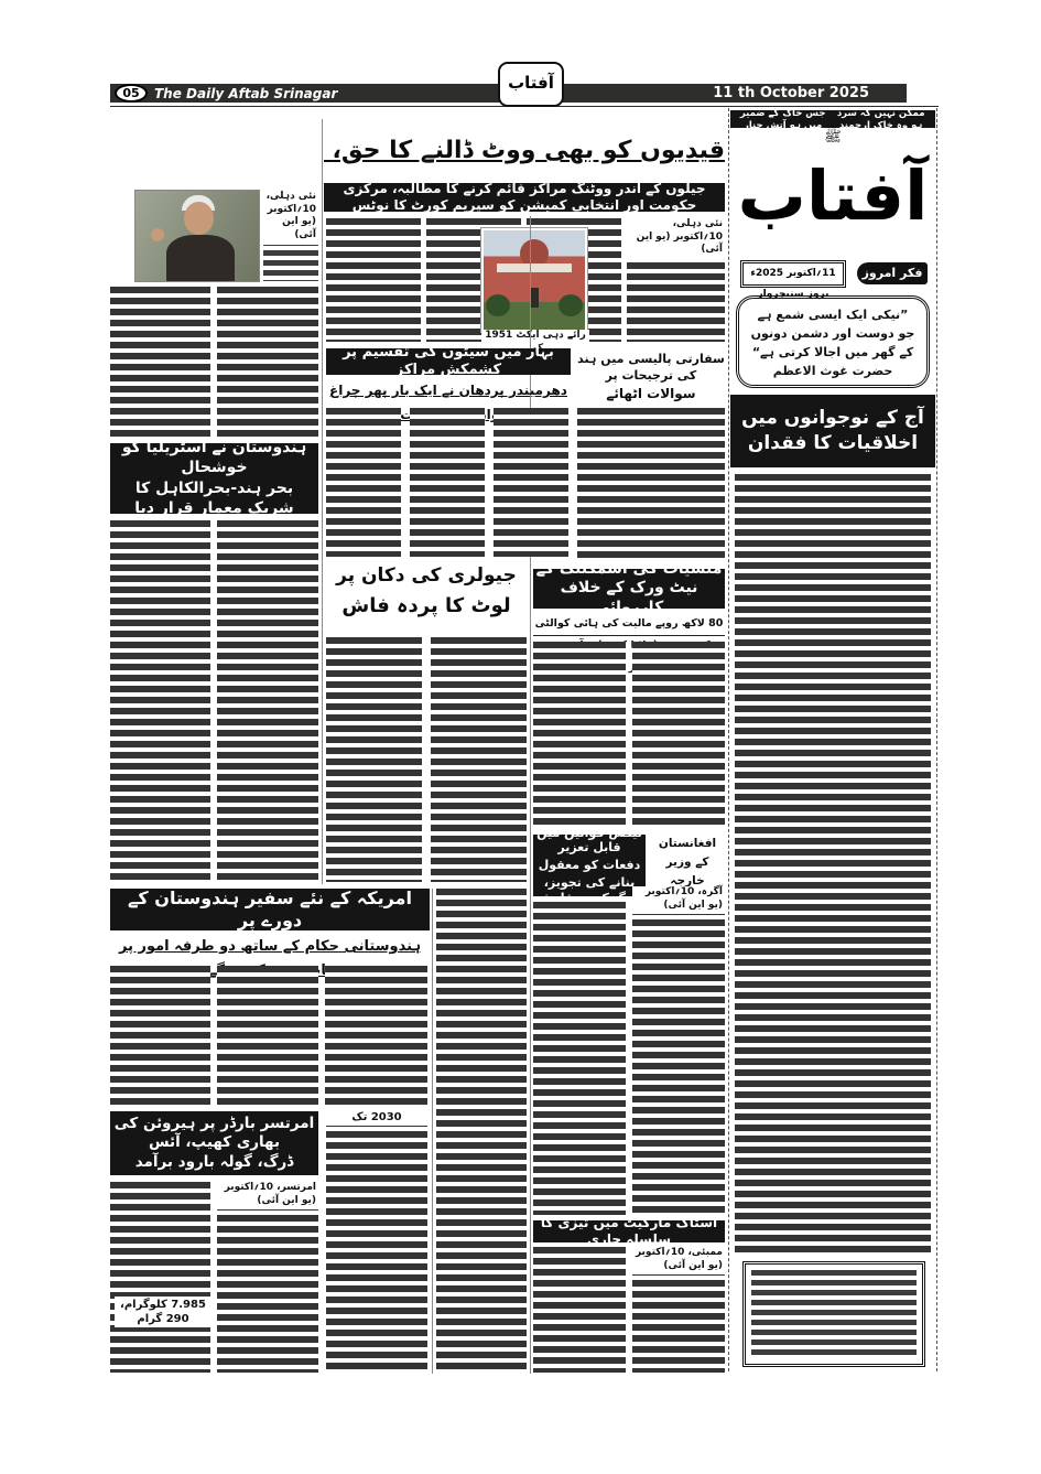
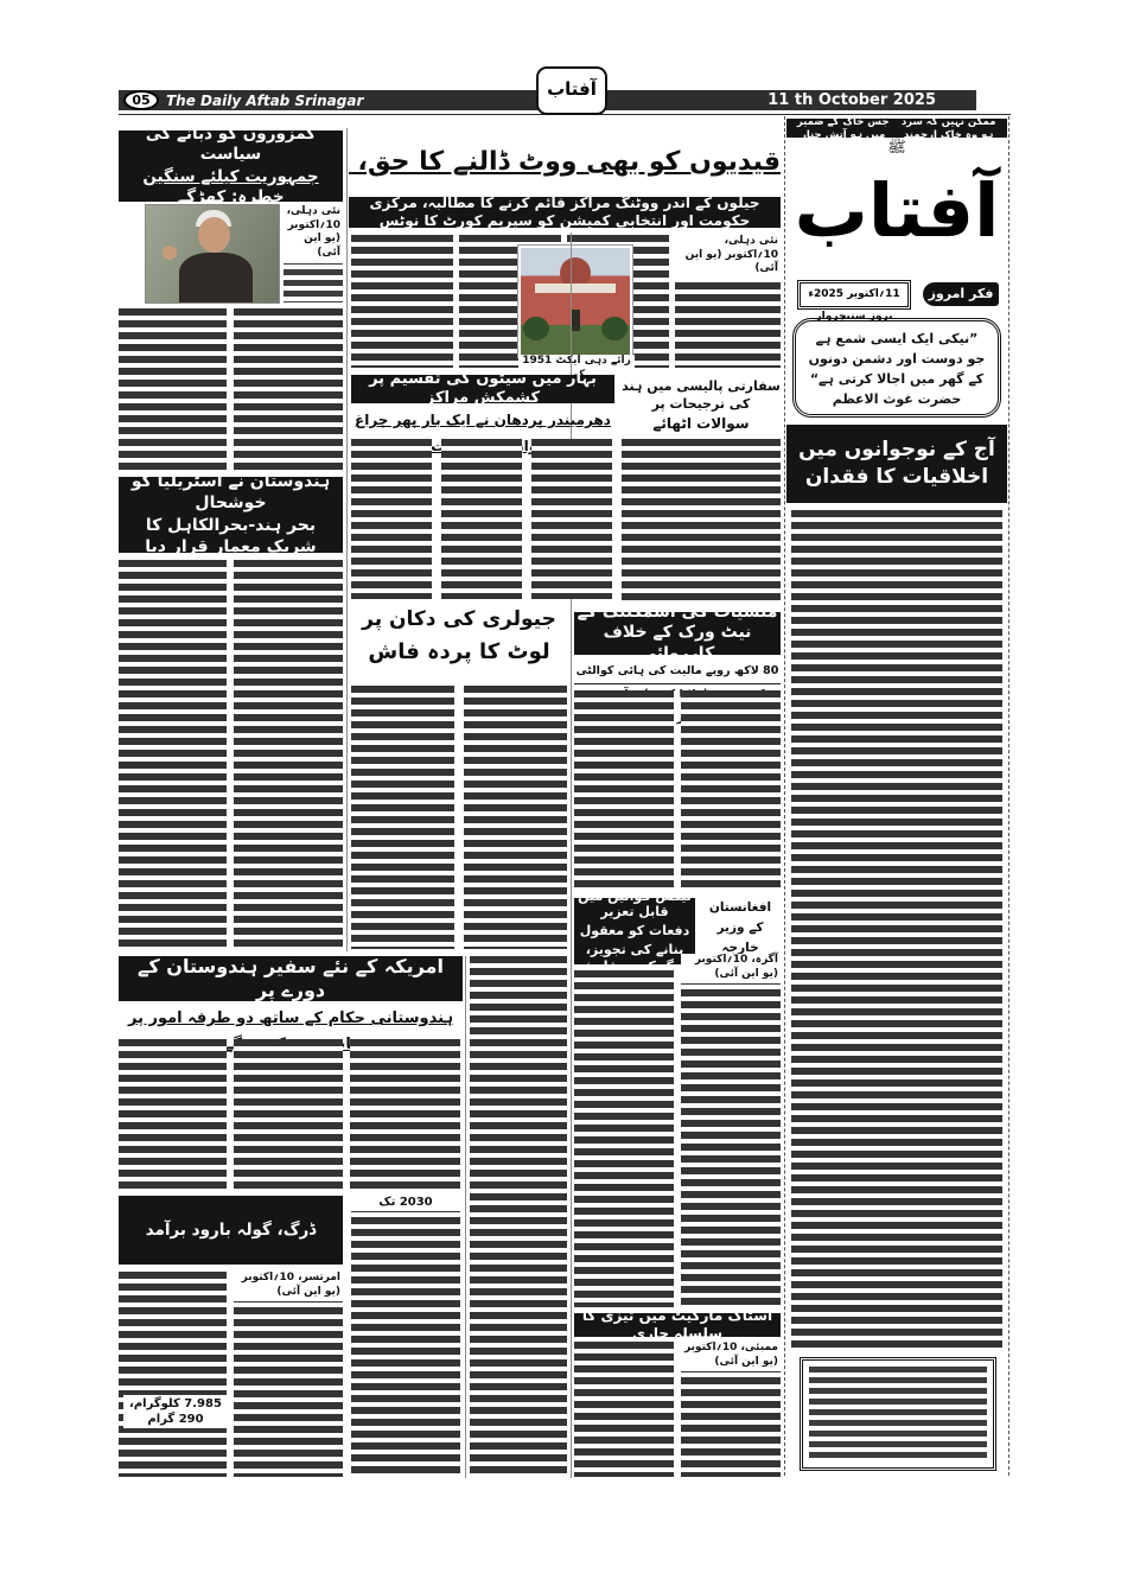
  05
  The Daily Aftab Srinagar
  11 th October 2025
  آفتاب
  ممکن نہیں کہ سرد ہو وہ خاکِ ارجمند
  جس خاک کے ضمیر میں ہو آتشِ چنار
  ﷺ
  آفتاب
  11؍اکتوبر 2025ء بروز سنیچروار
  فکر امروز
  ”نیکی ایک ایسی شمع ہے جو دوست اور دشمن دونوں کے گھر میں اجالا کرتی ہے“ حضرت غوث الاعظم
  آج کے نوجوانوں میں
  اخلاقیات کا فقدان
  جیلوں کے اندر ووٹنگ مراکز قائم کرنے کا مطالبہ، مرکزی حکومت اور انتخابی کمیشن کو سپریم کورٹ کا نوٹس
  نئی دہلی، 10؍اکتوبر (یو این آئی)
  رائے دہی ایکٹ 1951
+ کمزوروں کو دبانے کی سیاست
+ جمہوریت کیلئے سنگین خطرہ: کھڑگے
  نئی دہلی، 10؍اکتوبر (یو این آئی)
  ہندوستان نے آسٹریلیا کو خوشحال
  بحر ہند-بحرالکاہل کا شریک معمار قرار دیا
  امریکہ کے نئے سفیر ہندوستان کے دورے پر
  ہندوستانی حکام کے ساتھ دو طرفہ امور پراے
- امرتسر بارڈر پر ہیروئن کی بھاری کھیپ، آئس
  ڈرگ، گولہ بارود برآمد
  امرتسر، 10؍اکتوبر (یو این آئی)
  7.985 کلوگرام، 290 گرام
  بہار میں سیٹوں کی تقسیم پر کشمکش مراکز
  سفارتی پالیسی میں ہند کی ترجیحات پر
  سوالات اٹھائے
  جیولری کی دکان پر
  لوٹ کا پردہ فاش
  2030 تک
  منشیات کی اسمگلنگ کے نیٹ ورک کے خلاف کارروائی
  ٹیکس قوانین میں قابل تعزیر
  دفعات کو معقول
  بنانے کی تجویز،وگ کی سفارش
  افغانستان کے وزیر خارجہ
  آگرہ، 10؍اکتوبر (یو این آئی)
  اسٹاک مارکیٹ میں تیزی کا سلسلہ جاری
  ممبئی، 10؍اکتوبر (یو این آئی)
